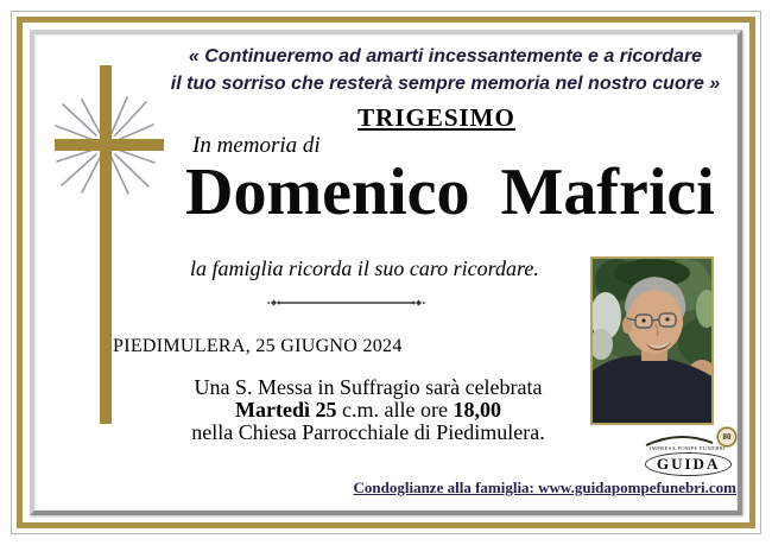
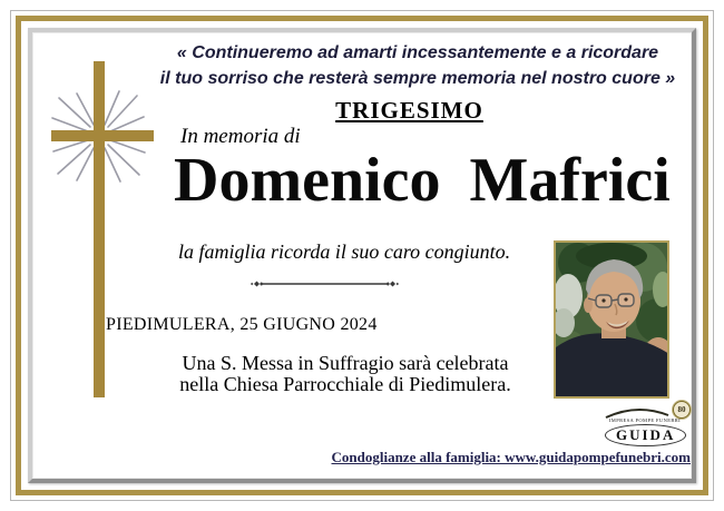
  « Continueremo ad amarti incessantemente e a ricordare
  il tuo sorriso che resterà sempre memoria nel nostro cuore »
  TRIGESIMO
  In memoria di
  Domenico Mafrici
- la famiglia ricorda il suo caro ricordare.
+ la famiglia ricorda il suo caro congiunto.
  PIEDIMULERA, 25 GIUGNO 2024
  Una S. Messa in Suffragio sarà celebrata
- Martedì 25 c.m. alle ore 18,00
  nella Chiesa Parrocchiale di Piedimulera.
  80
  GUIDA
  Condoglianze alla famiglia: www.guidapompefunebri.com
